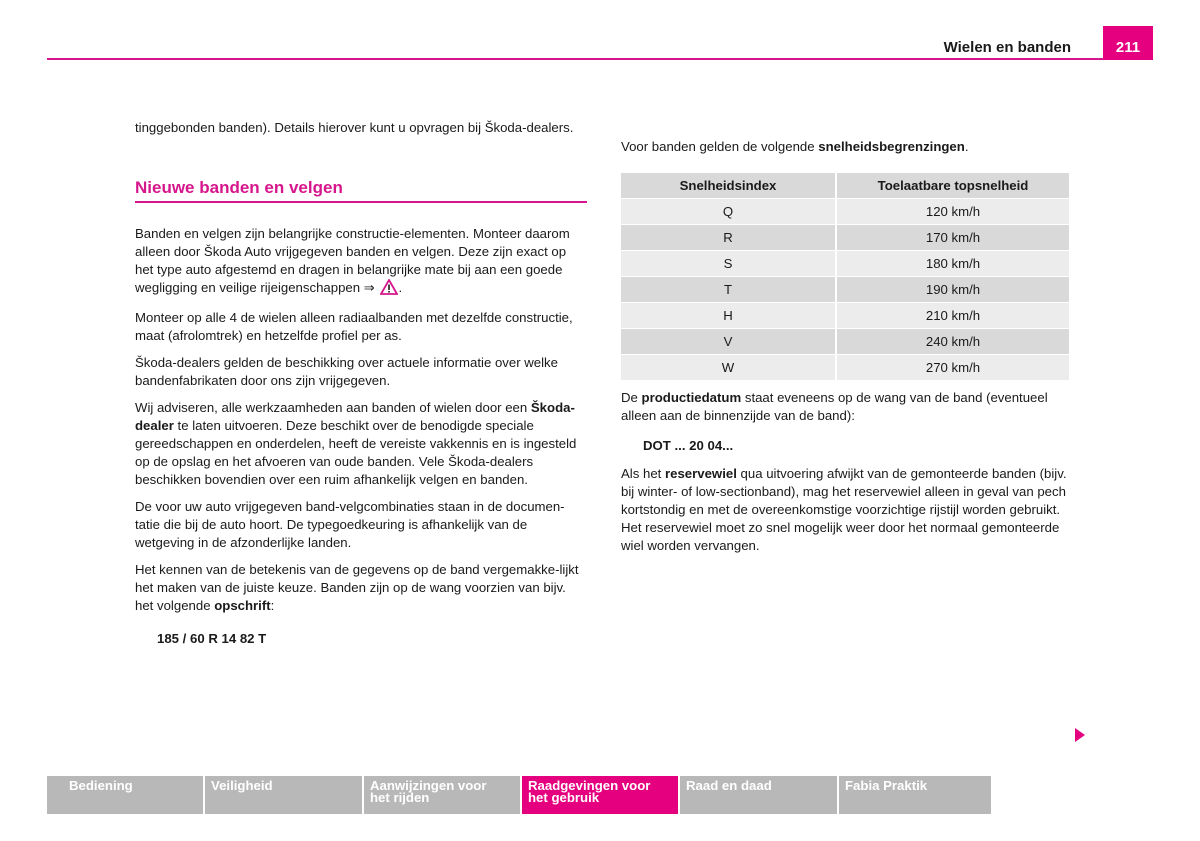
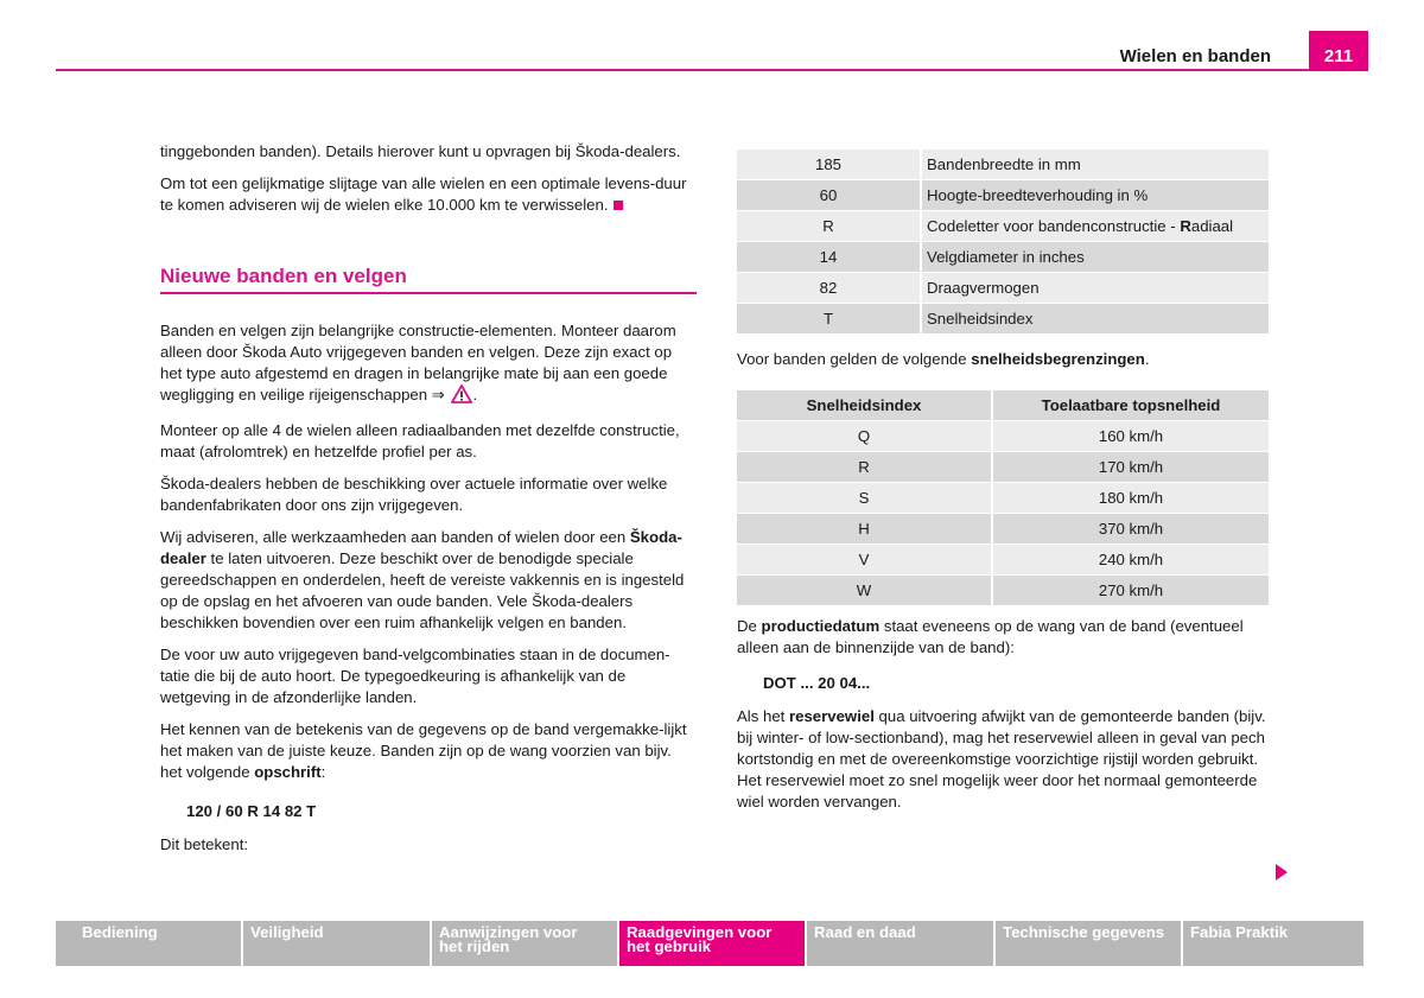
  Wielen en banden
  211
  tinggebonden banden). Details hierover kunt u opvragen bij Škoda-dealers.
+ Om tot een gelijkmatige slijtage van alle wielen en een optimale levens-duur te komen adviseren wij de wielen elke 10.000 km te verwisselen.
  Nieuwe banden en velgen
  Banden en velgen zijn belangrijke constructie-elementen. Monteer daarom alleen door Škoda Auto vrijgegeven banden en velgen. Deze zijn exact op het type auto afgestemd en dragen in belangrijke mate bij aan een goede wegligging en veilige rijeigenschappen ⇒ .
  Monteer op alle 4 de wielen alleen radiaalbanden met dezelfde constructie, maat (afrolomtrek) en hetzelfde profiel per as.
- Škoda-dealers gelden de beschikking over actuele informatie over welke bandenfabrikaten door ons zijn vrijgegeven.
+ Škoda-dealers hebben de beschikking over actuele informatie over welke bandenfabrikaten door ons zijn vrijgegeven.
  Wij adviseren, alle werkzaamheden aan banden of wielen door een Škoda-dealer te laten uitvoeren. Deze beschikt over de benodigde speciale gereedschappen en onderdelen, heeft de vereiste vakkennis en is ingesteld op de opslag en het afvoeren van oude banden. Vele Škoda-dealers beschikken bovendien over een ruim afhankelijk velgen en banden.
  De voor uw auto vrijgegeven band-velgcombinaties staan in de documen-tatie die bij de auto hoort. De typegoedkeuring is afhankelijk van de wetgeving in de afzonderlijke landen.
  Het kennen van de betekenis van de gegevens op de band vergemakke-lijkt het maken van de juiste keuze. Banden zijn op de wang voorzien van bijv. het volgende opschrift:
- 185 / 60 R 14 82 T
+ 120 / 60 R 14 82 T
+ Dit betekent:
+ 185	Bandenbreedte in mm
+ 60	Hoogte-breedteverhouding in %
+ R	Codeletter voor bandenconstructie - Radiaal
+ 14	Velgdiameter in inches
+ 82	Draagvermogen
+ T	Snelheidsindex
  Voor banden gelden de volgende snelheidsbegrenzingen.
  Snelheidsindex	Toelaatbare topsnelheid
- Q	120 km/h
+ Q	160 km/h
  R	170 km/h
  S	180 km/h
- T	190 km/h
- H	210 km/h
+ H	370 km/h
  V	240 km/h
  W	270 km/h
  De productiedatum staat eveneens op de wang van de band (eventueel alleen aan de binnenzijde van de band):
  DOT ... 20 04...
  Als het reservewiel qua uitvoering afwijkt van de gemonteerde banden (bijv. bij winter- of low-sectionband), mag het reservewiel alleen in geval van pech kortstondig en met de overeenkomstige voorzichtige rijstijl worden gebruikt. Het reservewiel moet zo snel mogelijk weer door het normaal gemonteerde wiel worden vervangen.
  Bediening
  Veiligheid
  Aanwijzingen voor
  het rijden
  Raadgevingen voor
  het gebruik
  Raad en daad
+ Technische gegevens
  Fabia Praktik
